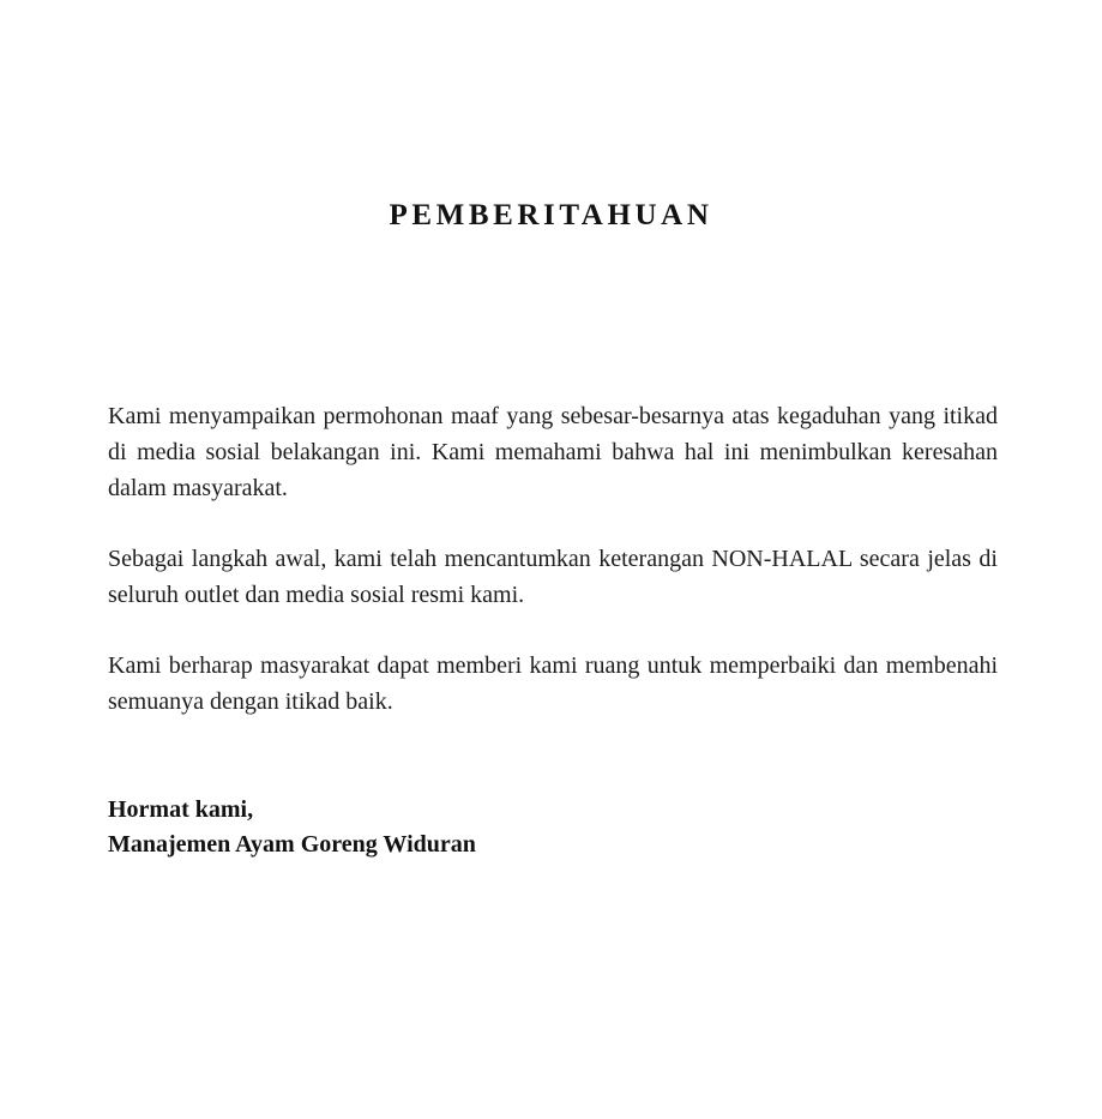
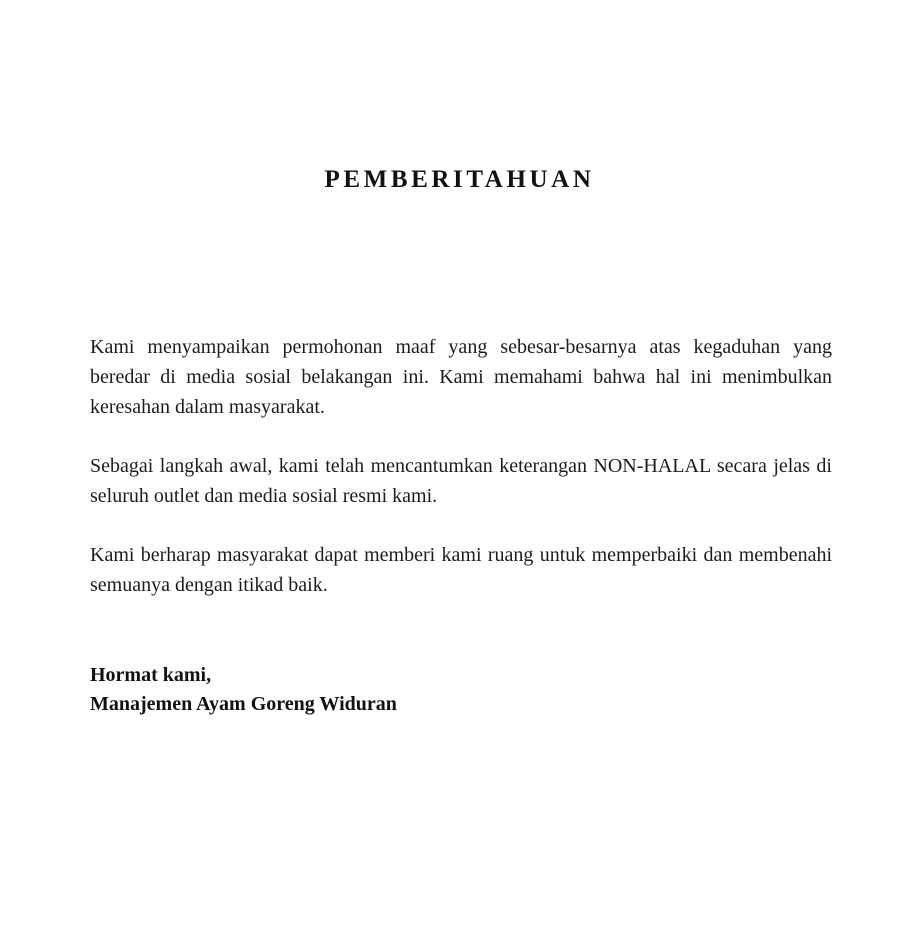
  PEMBERITAHUAN
- Kami menyampaikan permohonan maaf yang sebesar-besarnya atas kegaduhan yang itikad di media sosial belakangan ini. Kami memahami bahwa hal ini menimbulkan keresahan dalam masyarakat.
+ Kami menyampaikan permohonan maaf yang sebesar-besarnya atas kegaduhan yang beredar di media sosial belakangan ini. Kami memahami bahwa hal ini menimbulkan keresahan dalam masyarakat.
  Sebagai langkah awal, kami telah mencantumkan keterangan NON-HALAL secara jelas di seluruh outlet dan media sosial resmi kami.
  Kami berharap masyarakat dapat memberi kami ruang untuk memperbaiki dan membenahi semuanya dengan itikad baik.
  Hormat kami,
  Manajemen Ayam Goreng Widuran
